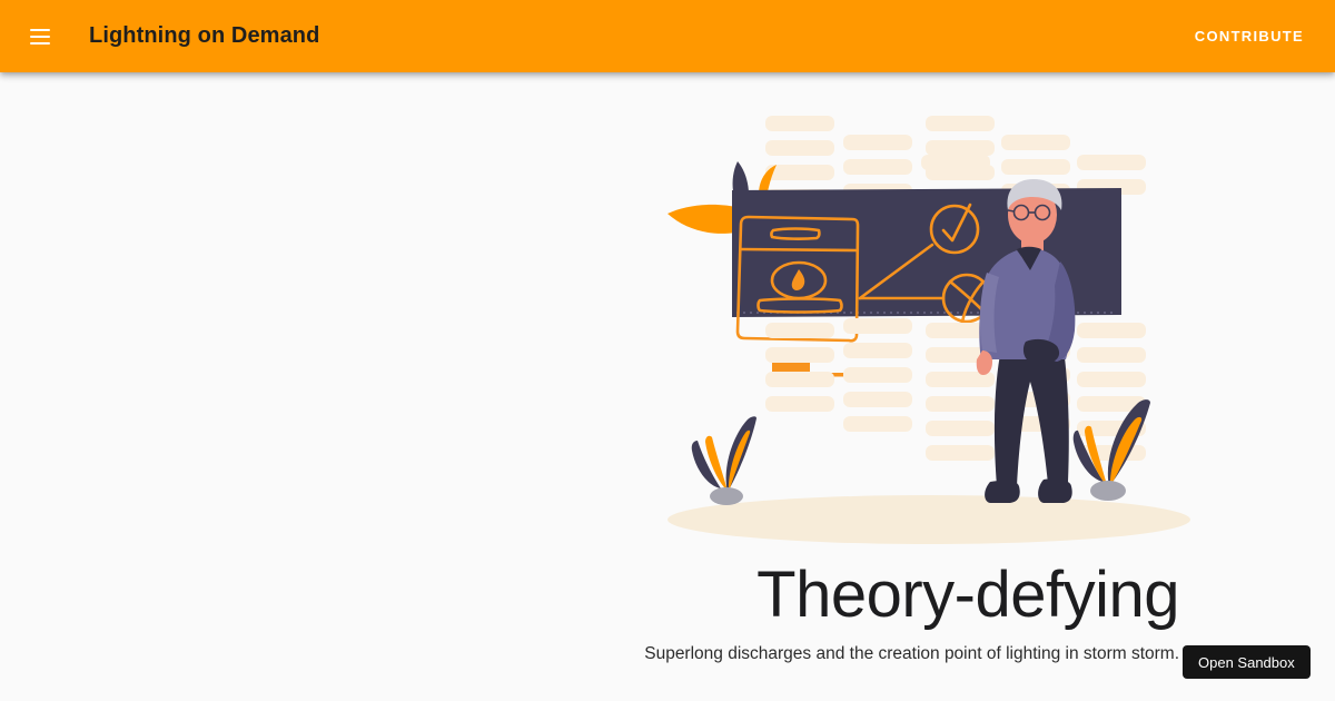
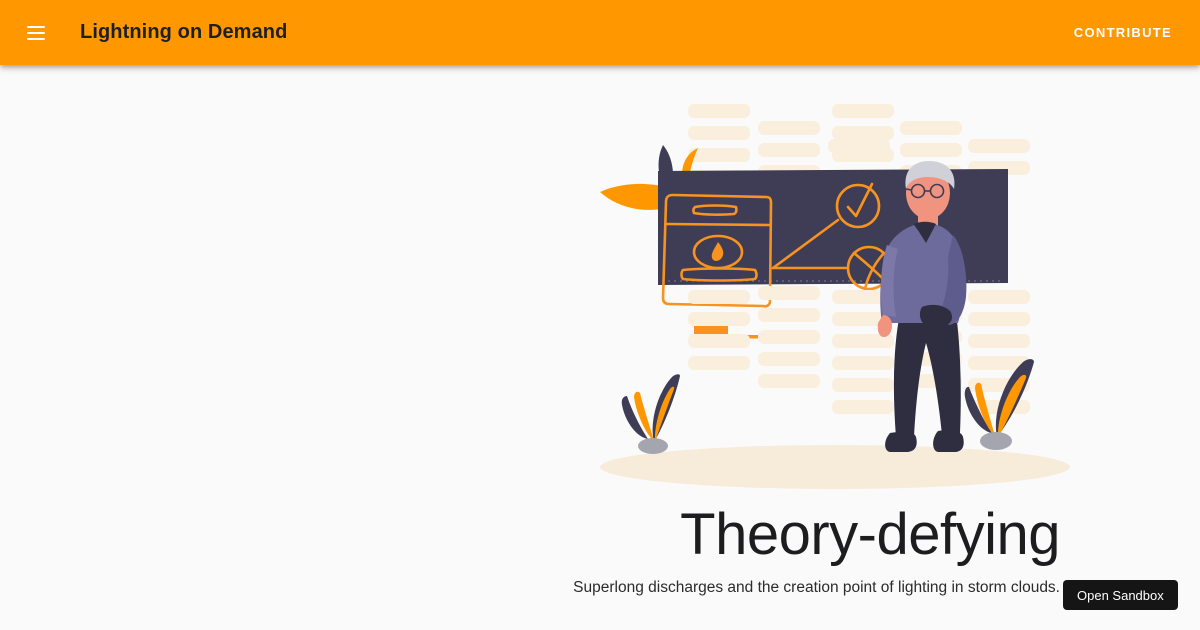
  Lightning on Demand
  CONTRIBUTE
  Theory-defying
- Superlong discharges and the creation point of lighting in storm storm.
+ Superlong discharges and the creation point of lighting in storm clouds.
  Open Sandbox
